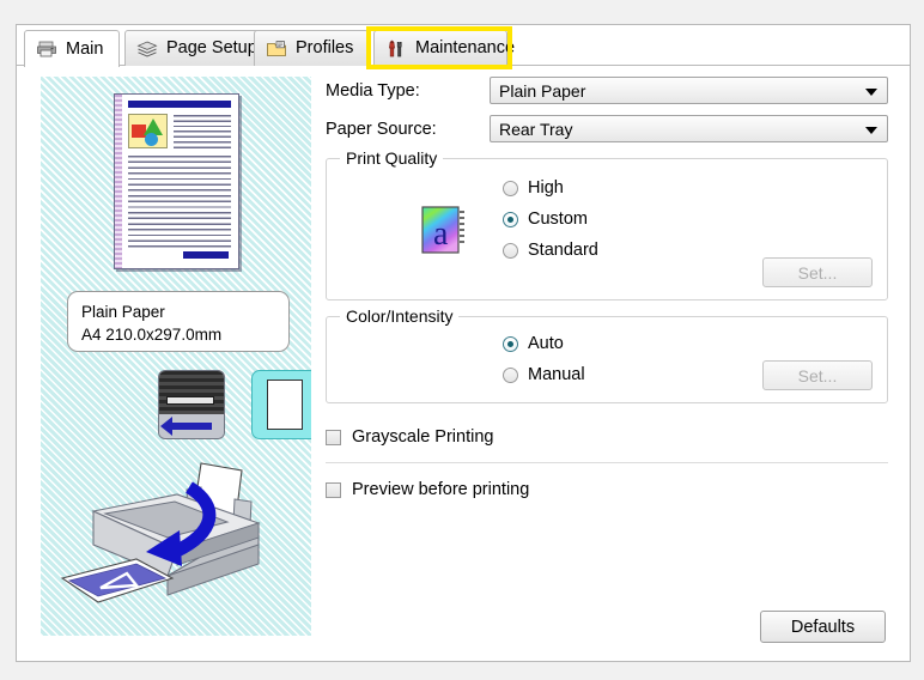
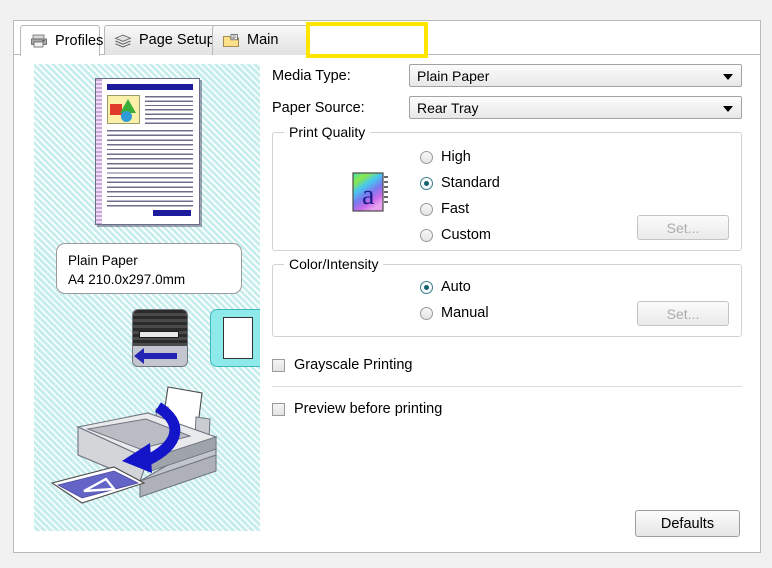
- Main
+ Profiles
  Page Setup
- Profiles
+ Main
- Maintenance
  Plain Paper
  A4 210.0x297.0mm
  Media Type:
  Plain Paper
  Paper Source:
  Rear Tray
  Print Quality
  a
  High
- Custom
+ Standard
+ Fast
- Standard
+ Custom
  Set...
  Color/Intensity
  Auto
  Manual
  Set...
  Grayscale Printing
  Preview before printing
  Defaults
